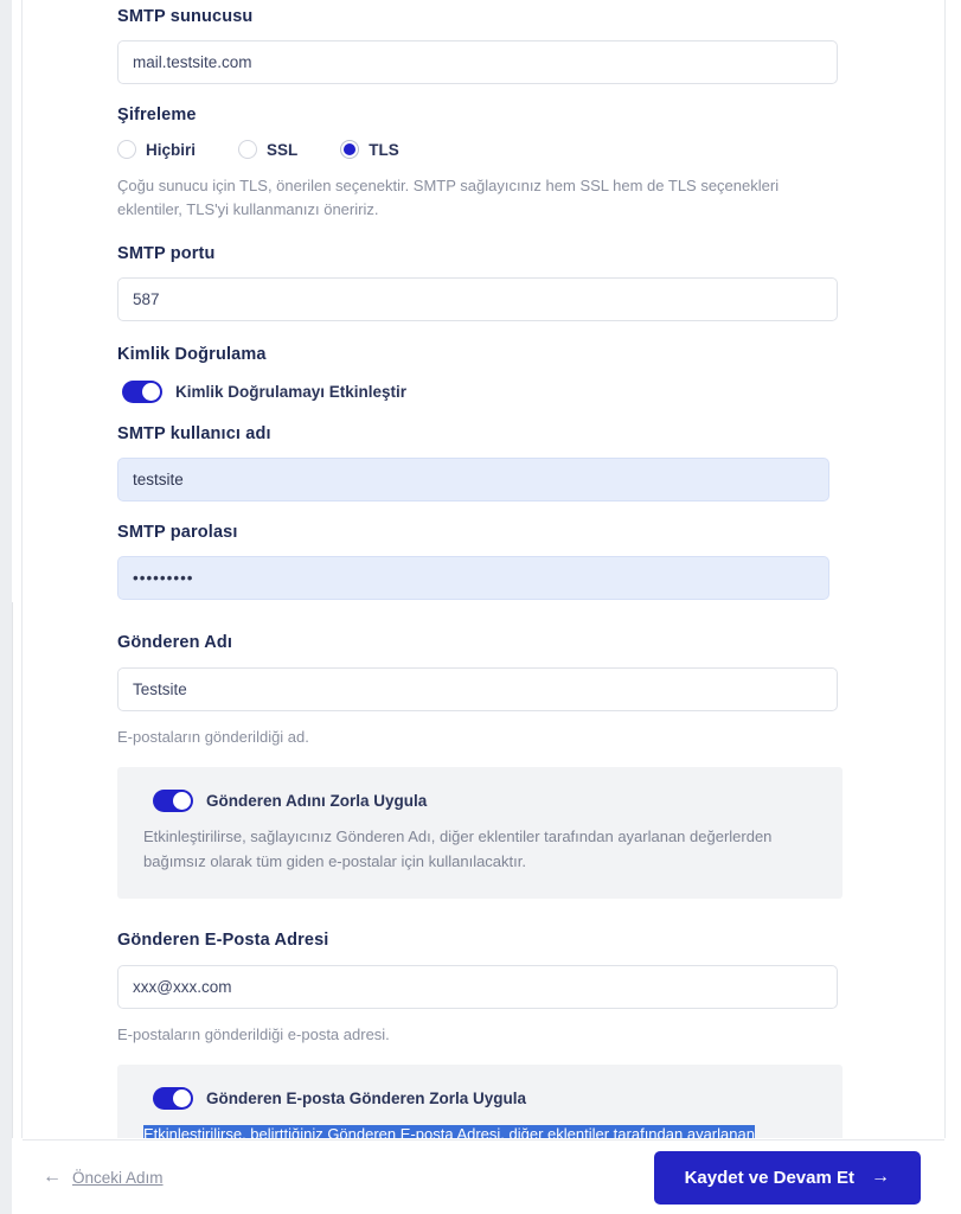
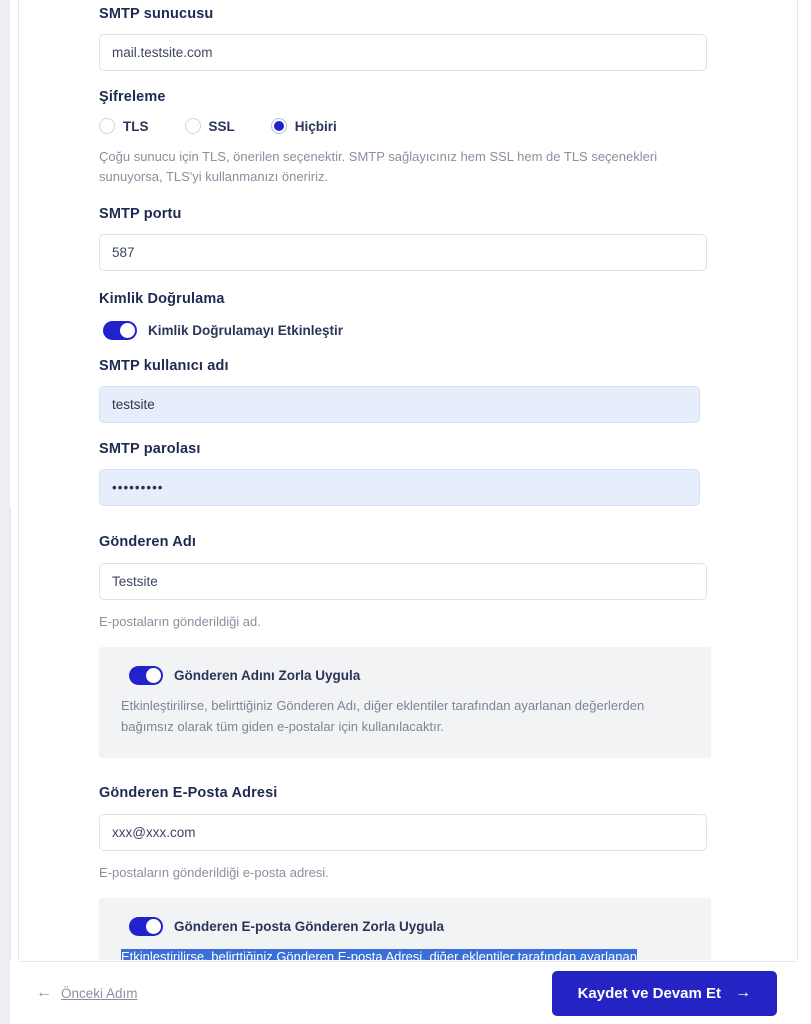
  SMTP sunucusu
  mail.testsite.com
  Şifreleme
- Hiçbiri
+ TLS
  SSL
- TLS
+ Hiçbiri
- Çoğu sunucu için TLS, önerilen seçenektir. SMTP sağlayıcınız hem SSL hem de TLS seçenekleri eklentiler, TLS'yi kullanmanızı öneririz.
+ Çoğu sunucu için TLS, önerilen seçenektir. SMTP sağlayıcınız hem SSL hem de TLS seçenekleri sunuyorsa, TLS'yi kullanmanızı öneririz.
  SMTP portu
  587
  Kimlik Doğrulama
  Kimlik Doğrulamayı Etkinleştir
  SMTP kullanıcı adı
  testsite
  SMTP parolası
  •••••••••
  Gönderen Adı
  Testsite
  E-postaların gönderildiği ad.
  Gönderen Adını Zorla Uygula
- Etkinleştirilirse, sağlayıcınız Gönderen Adı, diğer eklentiler tarafından ayarlanan değerlerden bağımsız olarak tüm giden e-postalar için kullanılacaktır.
+ Etkinleştirilirse, belirttiğiniz Gönderen Adı, diğer eklentiler tarafından ayarlanan değerlerden bağımsız olarak tüm giden e-postalar için kullanılacaktır.
  Gönderen E-Posta Adresi
  xxx@xxx.com
  E-postaların gönderildiği e-posta adresi.
  Gönderen E-posta Gönderen Zorla Uygula
  ←
  Önceki Adım
  Kaydet ve Devam Et
  →
